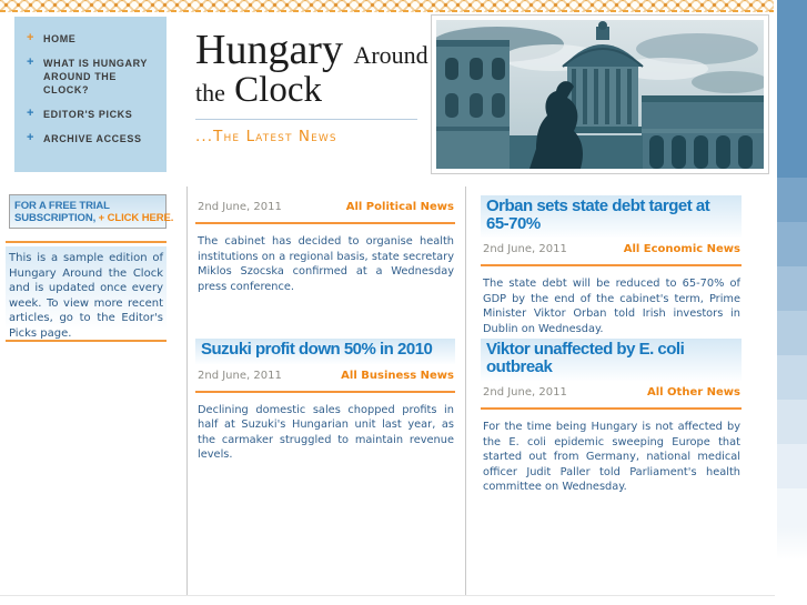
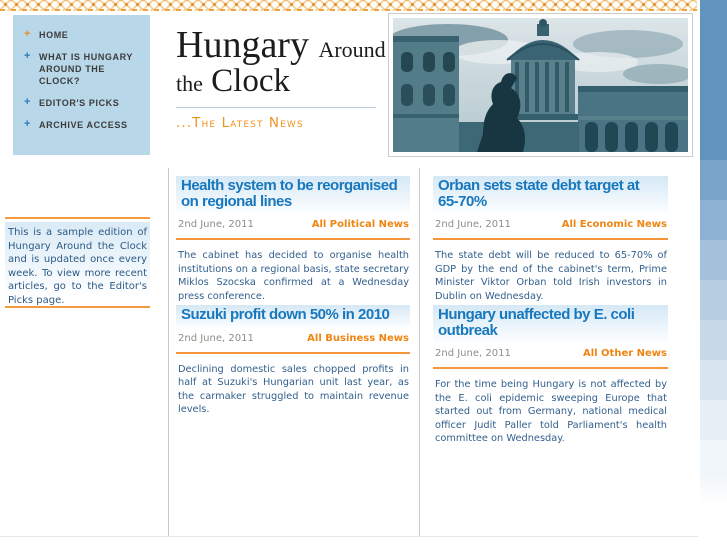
  +
  HOME
  +
  WHAT IS HUNGARY AROUND THE CLOCK?
  +
  EDITOR'S PICKS
  +
  ARCHIVE ACCESS
  Hungary Around
  the Clock
  ...The Latest News
- FOR A FREE TRIAL
- SUBSCRIPTION, + CLICK HERE.
  This is a sample edition of Hungary Around the Clock and is updated once every week. To view more recent articles, go to the Editor's Picks page.
+ Health system to be reorganised on regional lines
  2nd June, 2011
  All Political News
  The cabinet has decided to organise health institutions on a regional basis, state secretary Miklos Szocska confirmed at a Wednesday press conference.
  Orban sets state debt target at 65-70%
  2nd June, 2011
  All Economic News
  The state debt will be reduced to 65-70% of GDP by the end of the cabinet's term, Prime Minister Viktor Orban told Irish investors in Dublin on Wednesday.
  Suzuki profit down 50% in 2010
  2nd June, 2011
  All Business News
  Declining domestic sales chopped profits in half at Suzuki's Hungarian unit last year, as the carmaker struggled to maintain revenue levels.
- Viktor unaffected by E. coli outbreak
+ Hungary unaffected by E. coli outbreak
  2nd June, 2011
  All Other News
  For the time being Hungary is not affected by the E. coli epidemic sweeping Europe that started out from Germany, national medical officer Judit Paller told Parliament's health committee on Wednesday.
